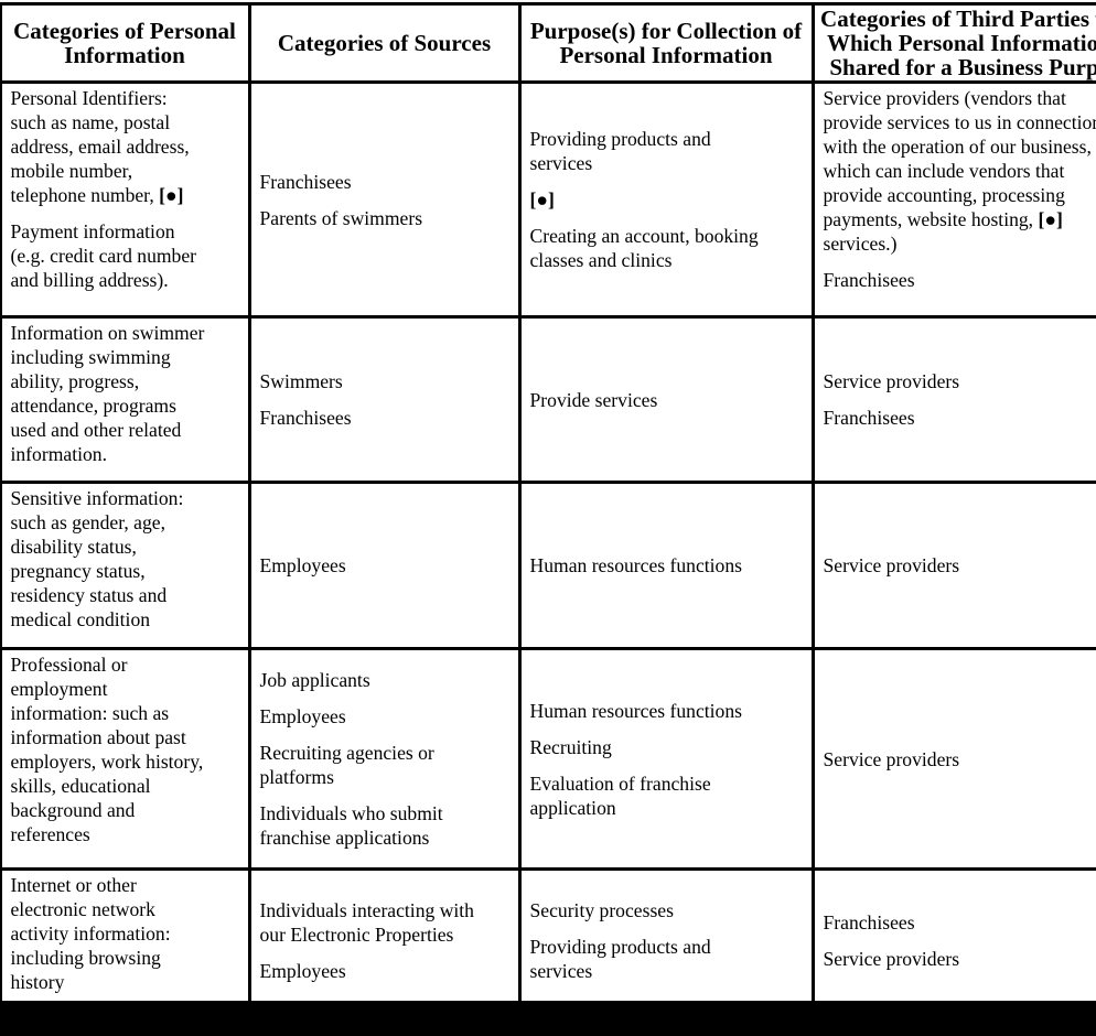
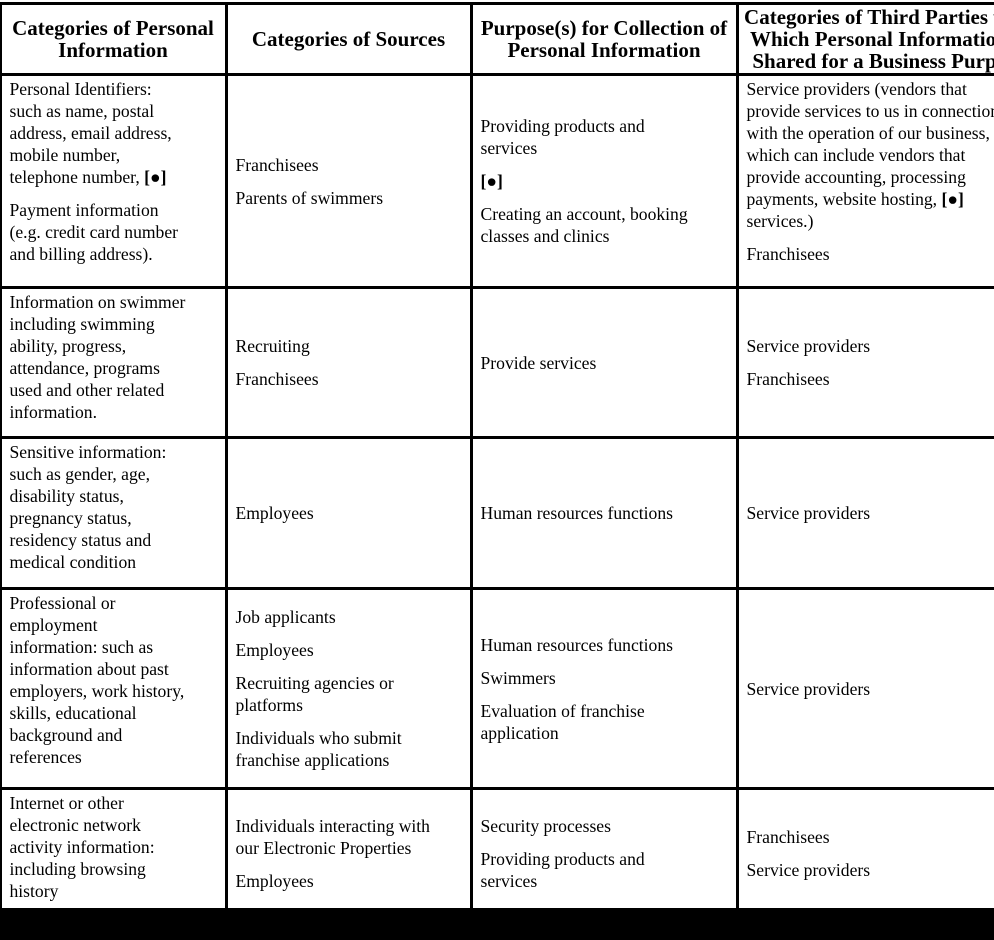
  Categories of PersonalInformation	Categories of Sources	Purpose(s) for Collection ofPersonal Information	Categories of Third PartiesWhich Personal InformatioShared for a Business Purp
  Personal Identifiers:such as name, postaladdress, email address,mobile number,telephone number, [●]Payment information(e.g. credit card numberand billing address).	FranchiseesParents of swimmers	Providing products andservices[●]Creating an account, bookingclasses and clinics	Service providers (vendors thatprovide services to us in connectiowith the operation of our business,which can include vendors thatprovide accounting, processingpayments, website hosting, [●]services.)Franchisees
- Information on swimmerincluding swimmingability, progress,attendance, programsused and other relatedinformation.	SwimmersFranchisees	Provide services	Service providersFranchisees
+ Information on swimmerincluding swimmingability, progress,attendance, programsused and other relatedinformation.	RecruitingFranchisees	Provide services	Service providersFranchisees
  Sensitive information:such as gender, age,disability status,pregnancy status,residency status andmedical condition	Employees	Human resources functions	Service providers
- Professional oremploymentinformation: such asinformation about pastemployers, work history,skills, educationalbackground andreferences	Job applicantsEmployeesRecruiting agencies orplatformsIndividuals who submitfranchise applications	Human resources functionsRecruitingEvaluation of franchiseapplication	Service providers
+ Professional oremploymentinformation: such asinformation about pastemployers, work history,skills, educationalbackground andreferences	Job applicantsEmployeesRecruiting agencies orplatformsIndividuals who submitfranchise applications	Human resources functionsSwimmersEvaluation of franchiseapplication	Service providers
  Internet or otherelectronic networkactivity information:including browsinghistory	Individuals interacting withour Electronic PropertiesEmployees	Security processesProviding products andservices	FranchiseesService providers
